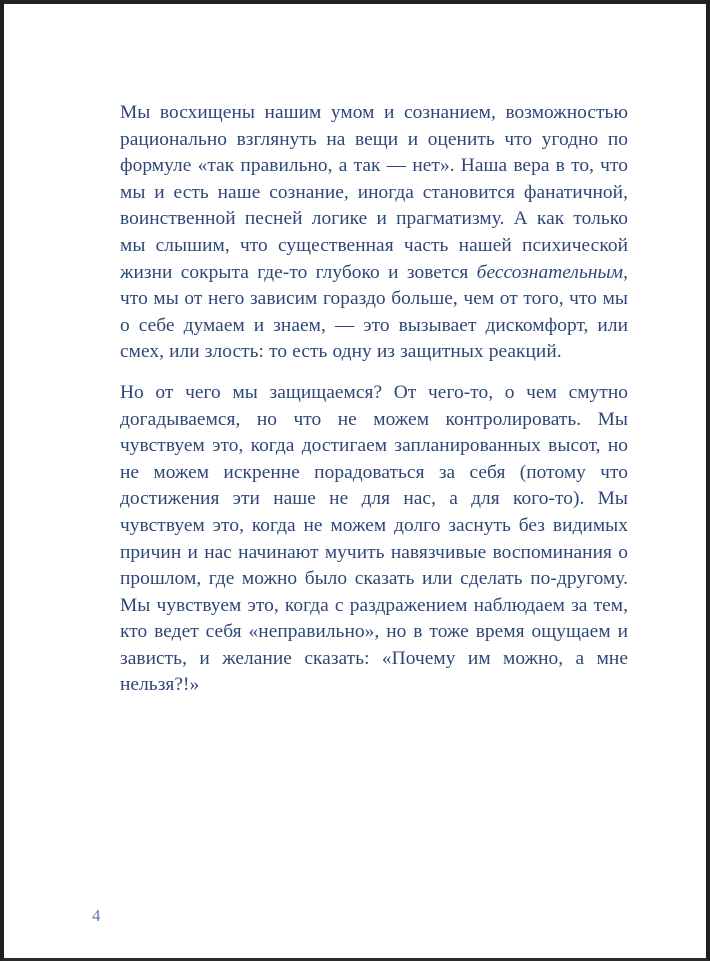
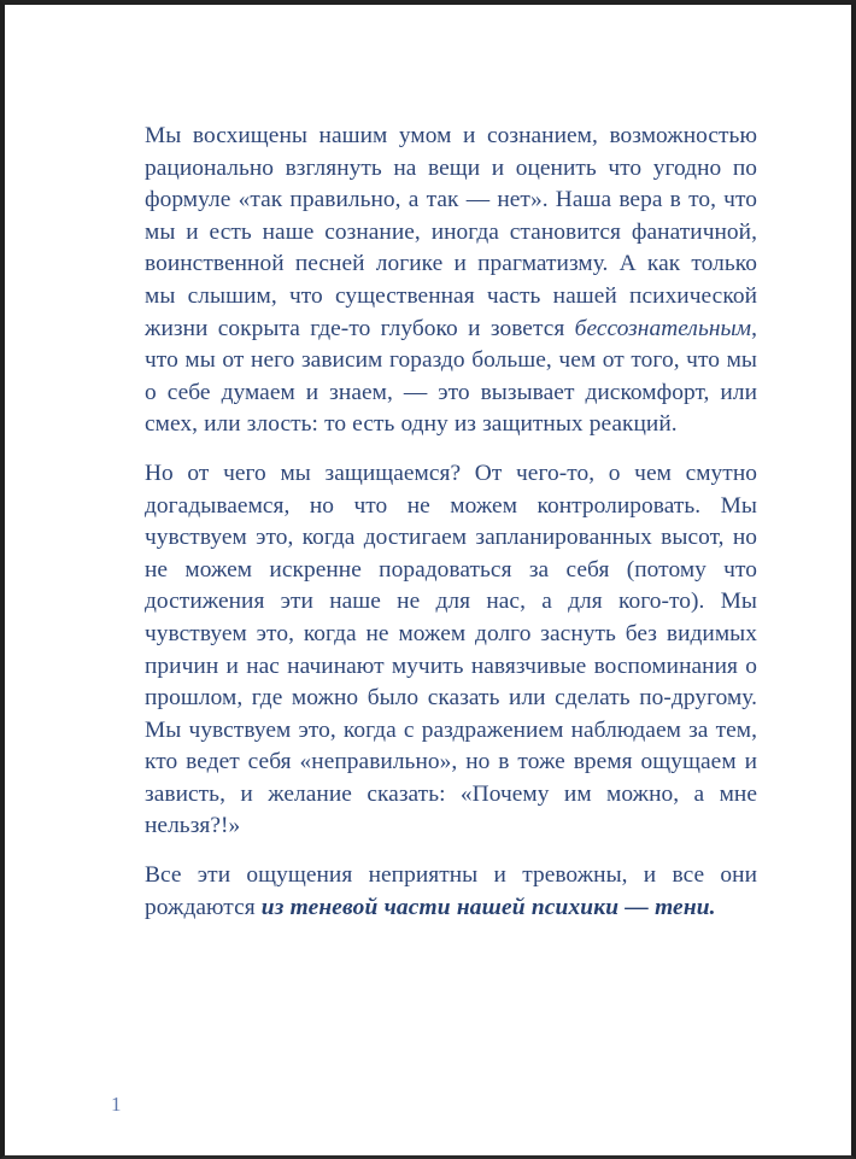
  Мы восхищены нашим умом и сознанием, возмож­ностью рационально взглянуть на вещи и оценить что угодно по формуле «так правильно, а так — нет». Наша вера в то, что мы и есть наше сознание, ино­гда становится фанатичной, воинственной песней логике и прагматизму. А как только мы слышим, что существенная часть нашей психической жизни со­крыта где-то глубоко и зовется бессознательным, что мы от него зависим гораздо больше, чем от того, что мы о себе думаем и знаем, — это вызывает дис­комфорт, или смех, или злость: то есть одну из за­щитных реакций.
  Но от чего мы защищаемся? От чего-то, о чем смутно догадываемся, но что не можем контролировать. Мы чувствуем это, когда достигаем запланированных высот, но не можем искренне порадоваться за себя (потому что достижения эти наше не для нас, а для кого-то). Мы чувствуем это, когда не можем долго заснуть без видимых причин и нас начинают мучить навязчивые воспоминания о прошлом, где можно было сказать или сделать по-другому. Мы чувству­ем это, когда с раздражением наблюдаем за тем, кто ведет себя «неправильно», но в тоже время ощуща­ем и зависть, и желание сказать: «Почему им можно, а мне нельзя?!»
+ Все эти ощущения неприятны и тревожны, и все они рождаются из теневой части нашей психи­ки — тени.
- 4
+ 1
